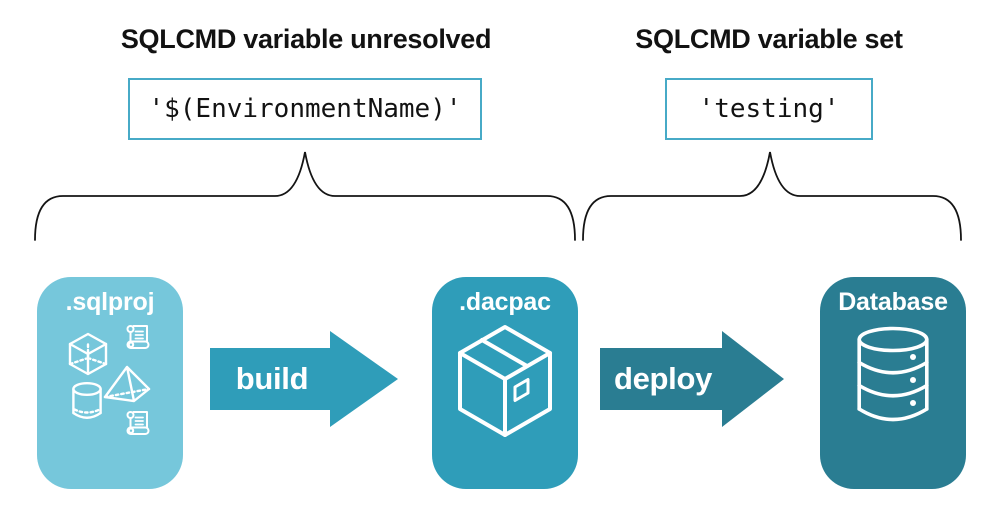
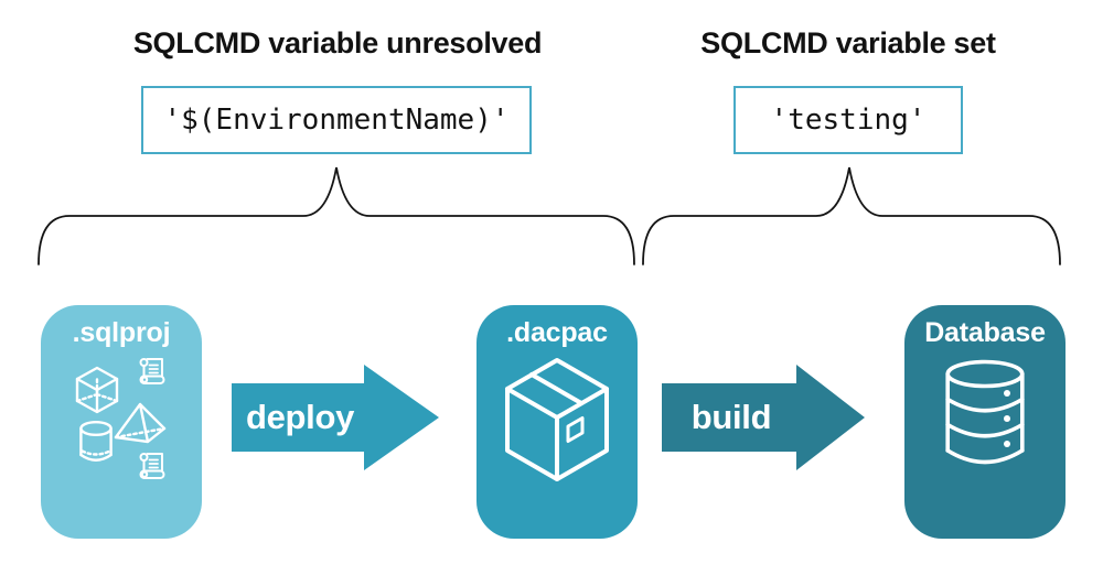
  SQLCMD variable unresolved
  SQLCMD variable set
  '$(EnvironmentName)'
  'testing'
  .sqlproj
- build
+ deploy
  .dacpac
- deploy
+ build
  Database
